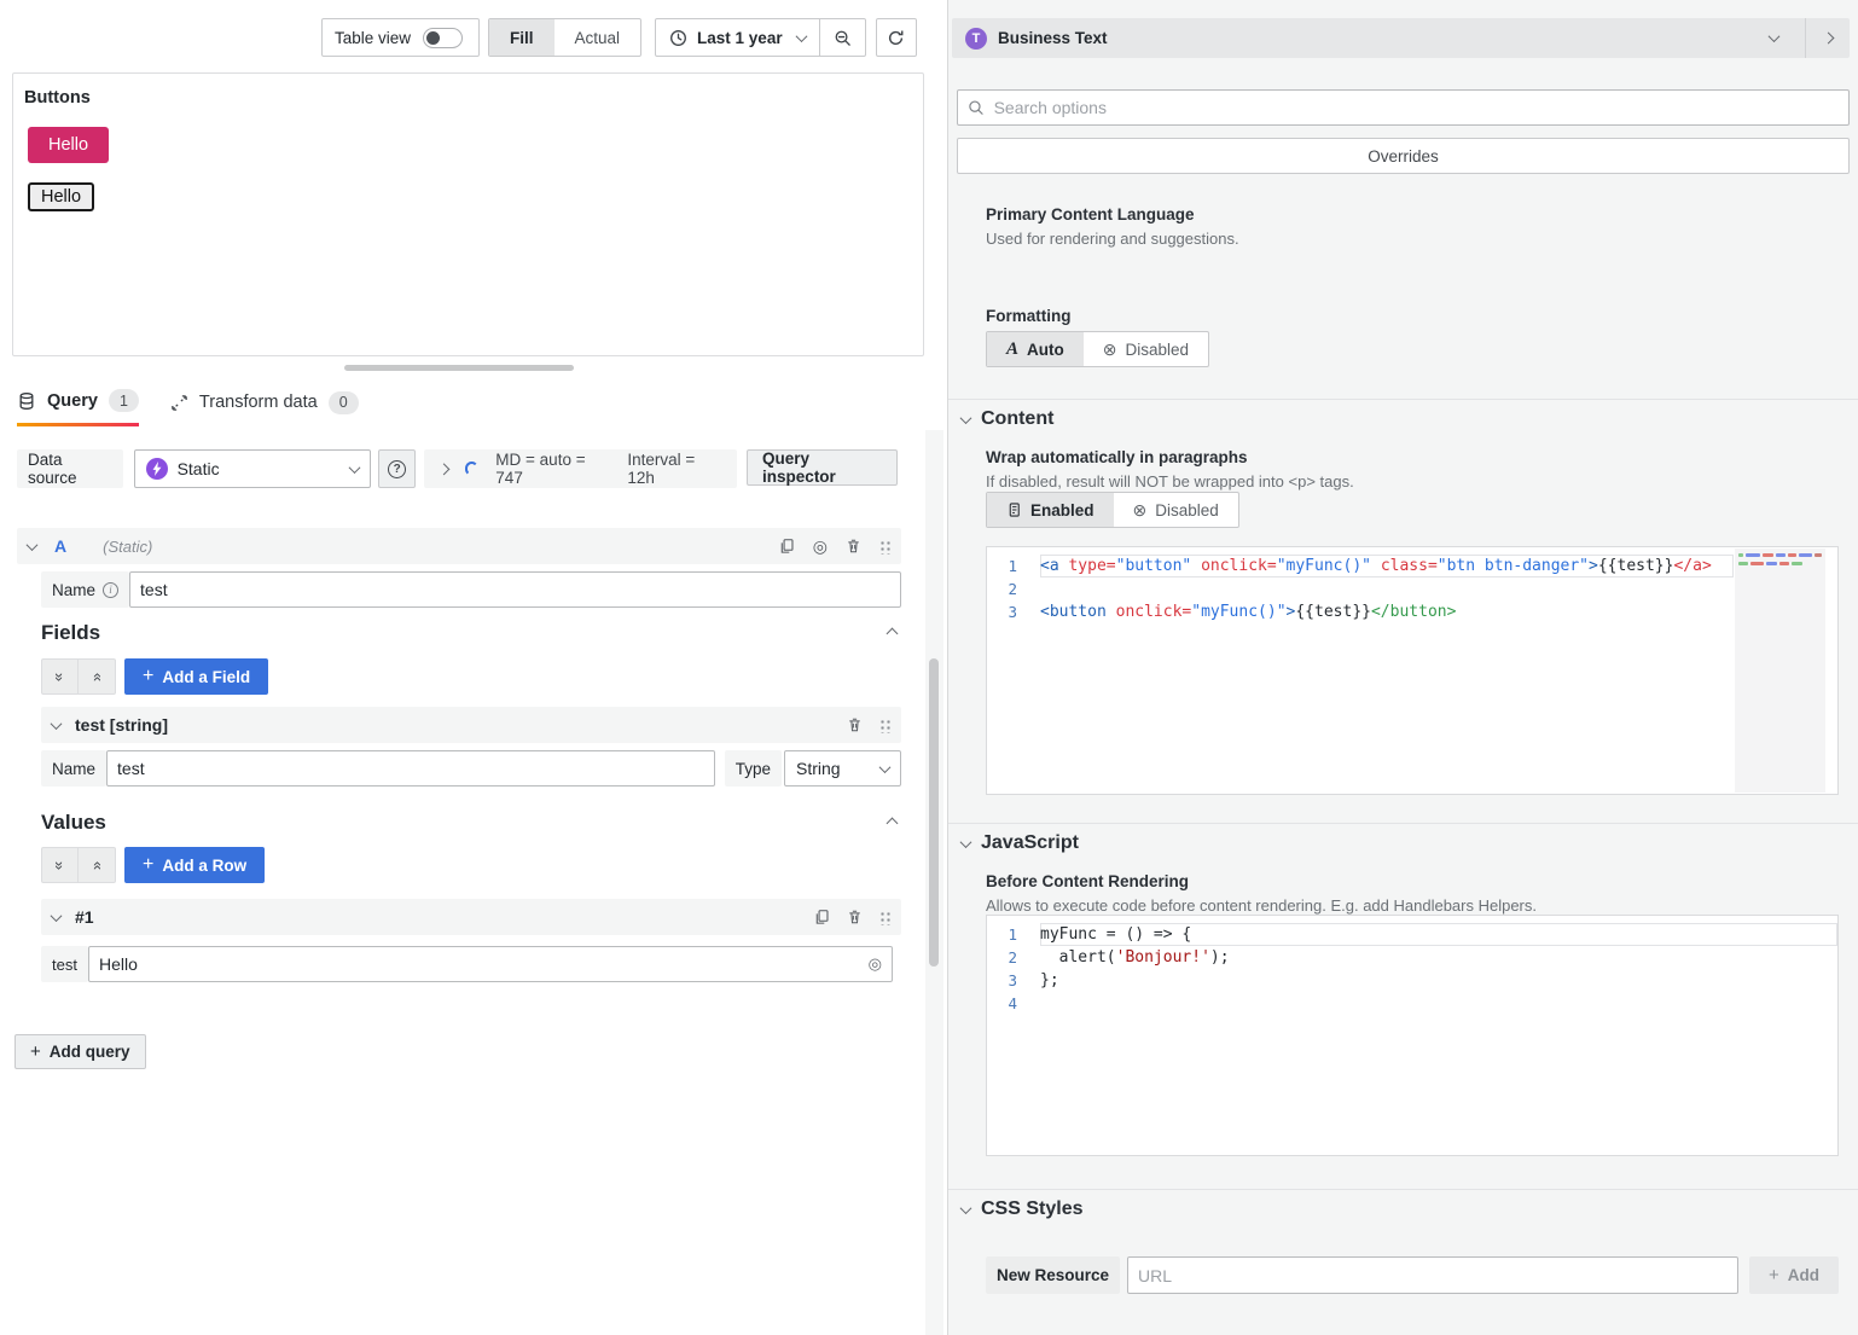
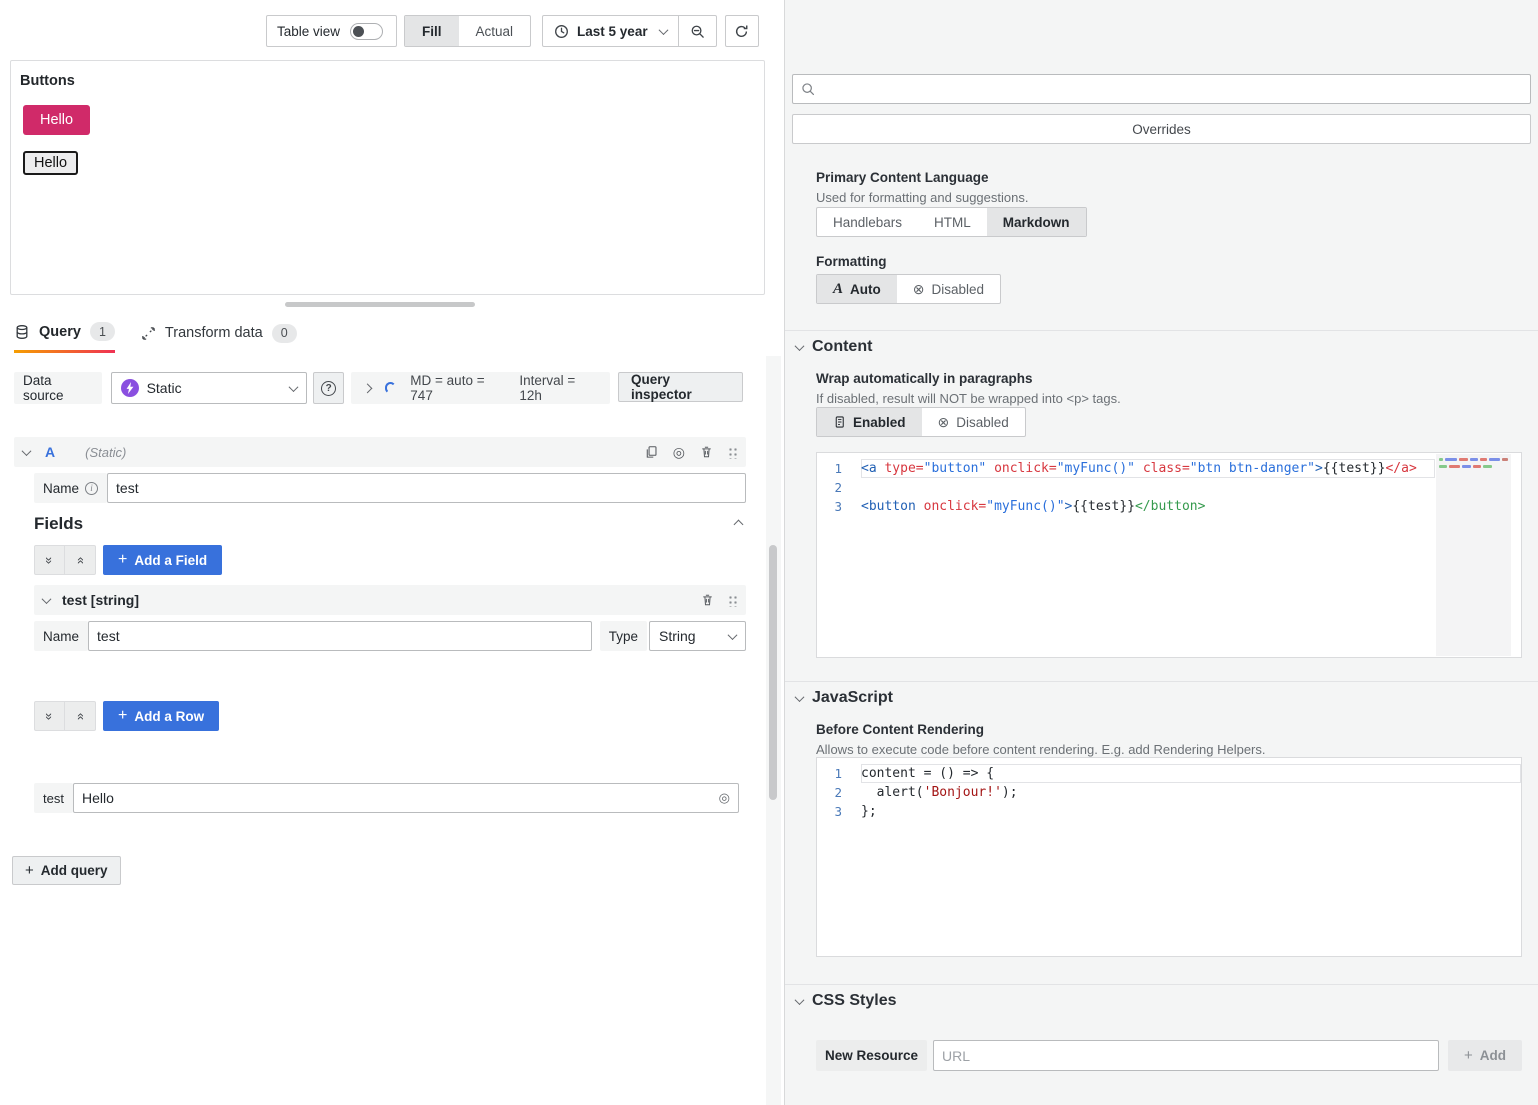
  Table view
  Fill
  Actual
- Last 1 year
+ Last 5 year
  Buttons
  Hello
  Hello
  Query
  1
  Transform data
  0
  Data source
  Static
  ?
  MD = auto = 747
  Interval = 12h
  Query inspector
  A
  (Static)
  ◎
  Name
  i
  test
  Fields
  +
  Add a Field
  test [string]
  Name
  test
  Type
  String
- Values
  +
  Add a Row
- #1
  test
  Hello
  ◎
  +
  Add query
- T
- Business Text
- Search options
  Overrides
  Primary Content Language
- Used for rendering and suggestions.
+ Used for formatting and suggestions.
+ Handlebars
+ HTML
+ Markdown
  Formatting
  A
  Auto
  ⊗
  Disabled
  Content
  Wrap automatically in paragraphs
  If disabled, result will NOT be wrapped into <p> tags.
  Enabled
  ⊗
  Disabled
  1
  <a type="button" onclick="myFunc()" class="btn btn-danger">{{test}}</a>
  2
  3
  <button onclick="myFunc()">{{test}}</button>
  JavaScript
  Before Content Rendering
- Allows to execute code before content rendering. E.g. add Handlebars Helpers.
+ Allows to execute code before content rendering. E.g. add Rendering Helpers.
  1
- myFunc = () => {
+ content = () => {
  2
  alert('Bonjour!');
  3
  };
- 4
  CSS Styles
  New Resource
  URL
  +
  Add
